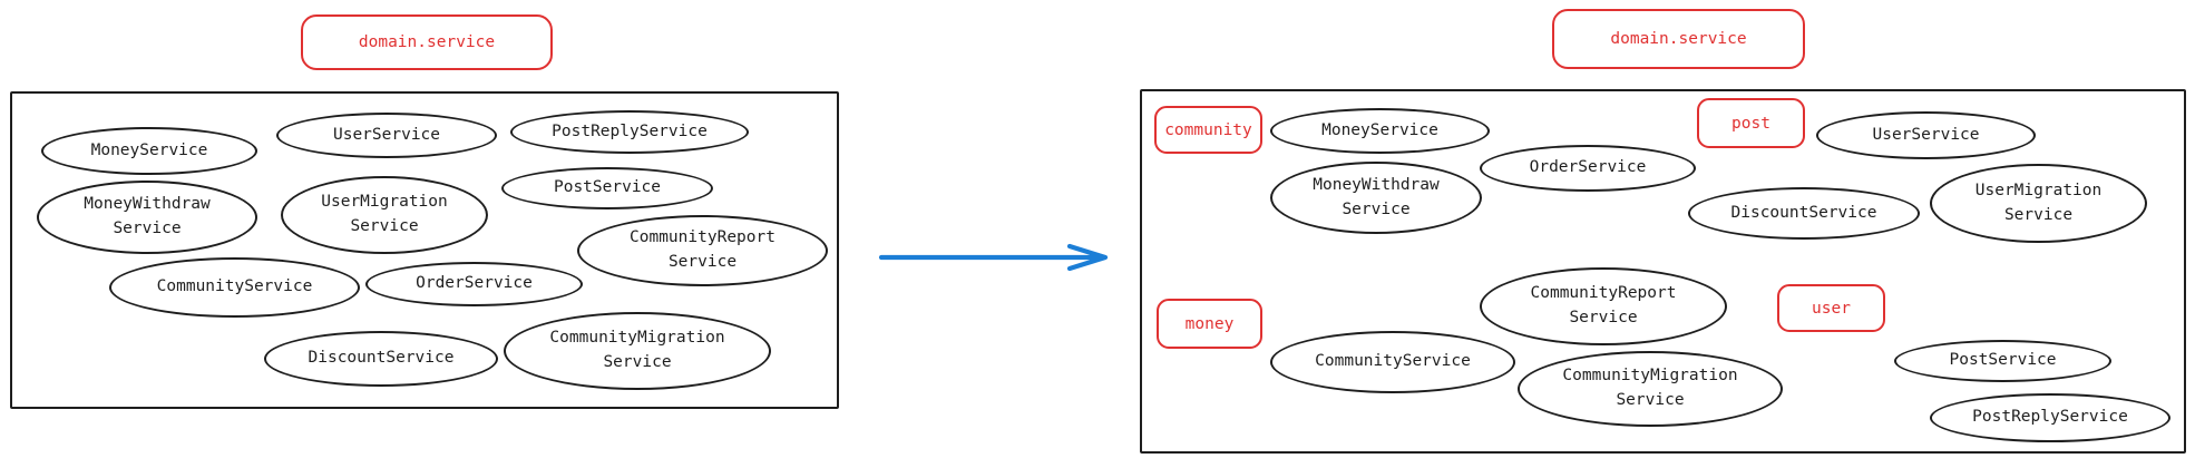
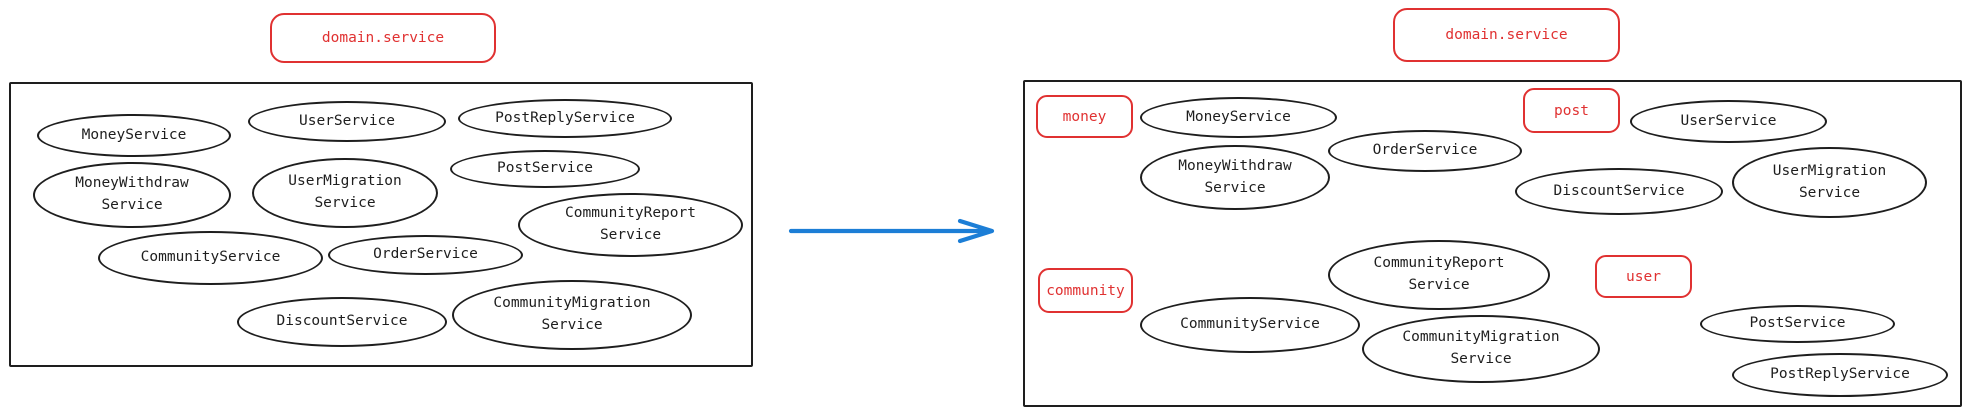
  domain.service
  MoneyService
  UserService
  PostReplyService
  MoneyWithdraw
  Service
  UserMigration
  Service
  PostService
  CommunityReport
  Service
  CommunityService
  OrderService
  DiscountService
  CommunityMigration
  Service
  domain.service
- community
+ money
  post
- money
+ community
  user
  MoneyService
  MoneyWithdraw
  Service
  OrderService
  UserService
  DiscountService
  UserMigration
  Service
  CommunityService
  CommunityReport
  Service
  CommunityMigration
  Service
  PostService
  PostReplyService
